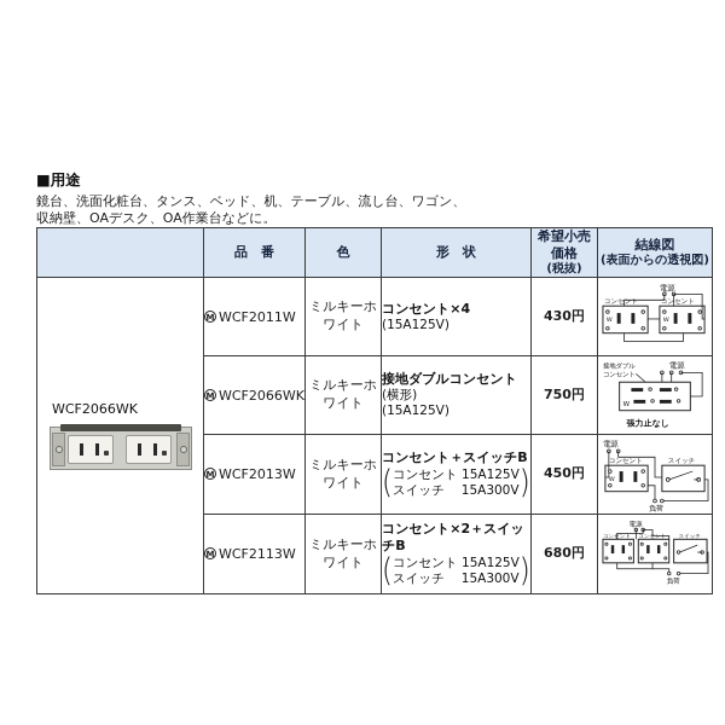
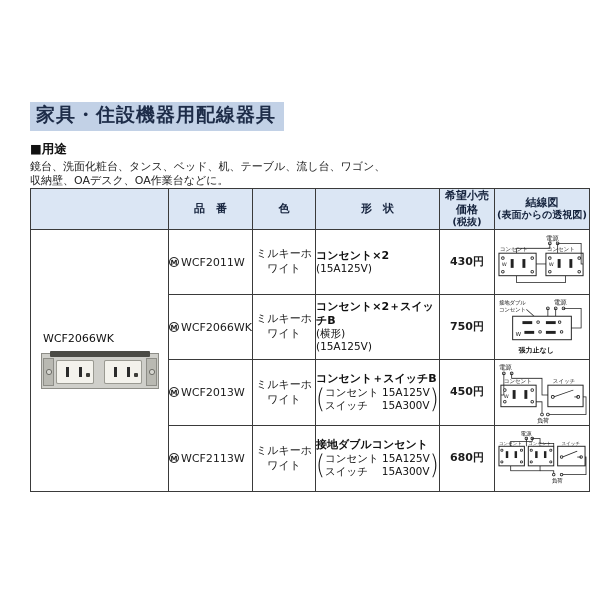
+ 家具・住設機器用配線器具
  ■用途
  鏡台、洗面化粧台、タンス、ベッド、机、テーブル、流し台、ワゴン、
  収納壁、OAデスク、OA作業台などに。
  	品 番	色	形 状	希望小売価格 (税抜)	結線図 (表面からの透視図)
- WCF2066WK	M WCF2011W	ミルキーホワイト	コンセント×4 (15A125V)	430円
+ WCF2066WK	M WCF2011W	ミルキーホワイト	コンセント×2 (15A125V)	430円
- M WCF2066WK	ミルキーホワイト	接地ダブルコンセント (横形) (15A125V)	750円	張力止なし
+ M WCF2066WK	ミルキーホワイト	コンセント×2＋スイッチB (横形) (15A125V)	750円	張力止なし
  M WCF2013W	ミルキーホワイト	コンセント＋スイッチB ( コンセント 15A125V スイッチ 15A300V )	450円
- M WCF2113W	ミルキーホワイト	コンセント×2＋スイッチB ( コンセント 15A125V スイッチ 15A300V )	680円
+ M WCF2113W	ミルキーホワイト	接地ダブルコンセント ( コンセント 15A125V スイッチ 15A300V )	680円
